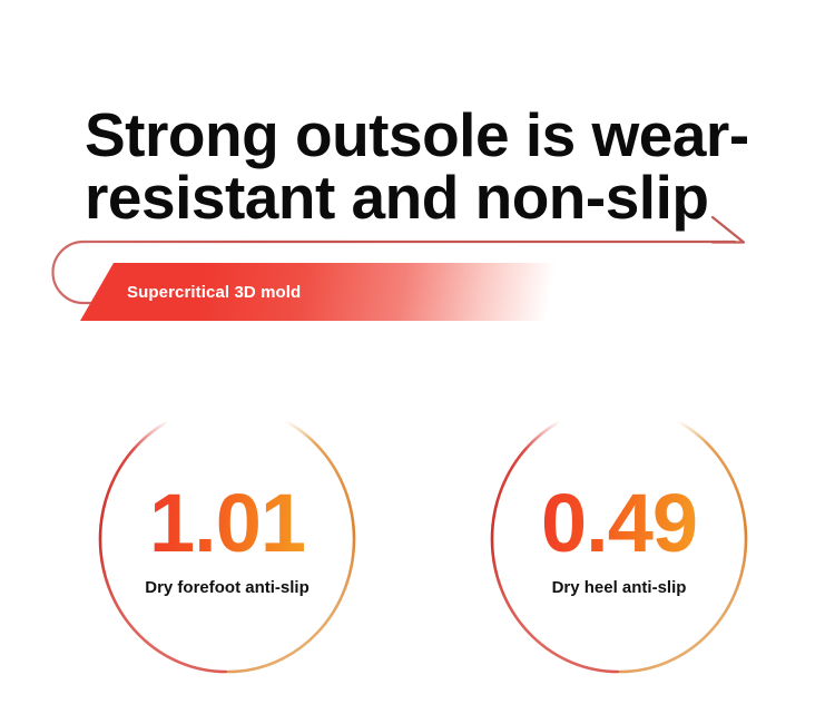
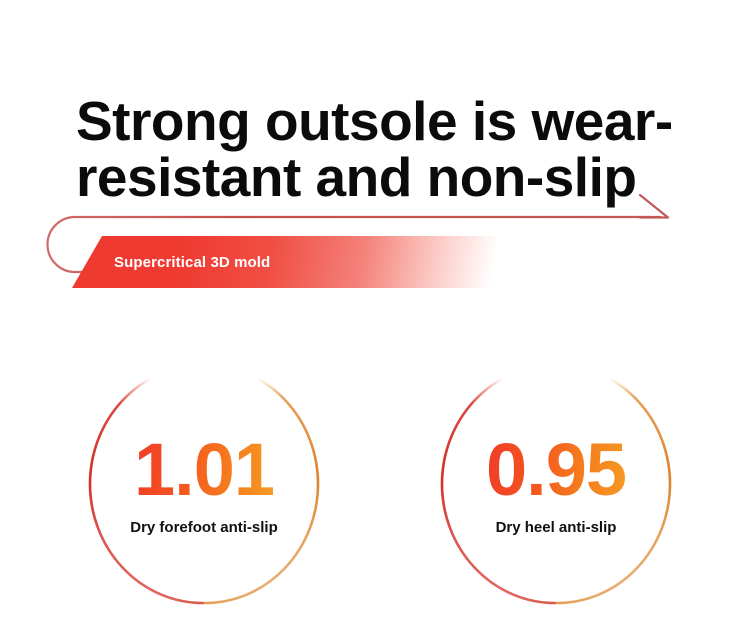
  Strong outsole is wear-
  resistant and non-slip
  Supercritical 3D mold
  1.01
  Dry forefoot anti-slip
- 0.49
+ 0.95
  Dry heel anti-slip
